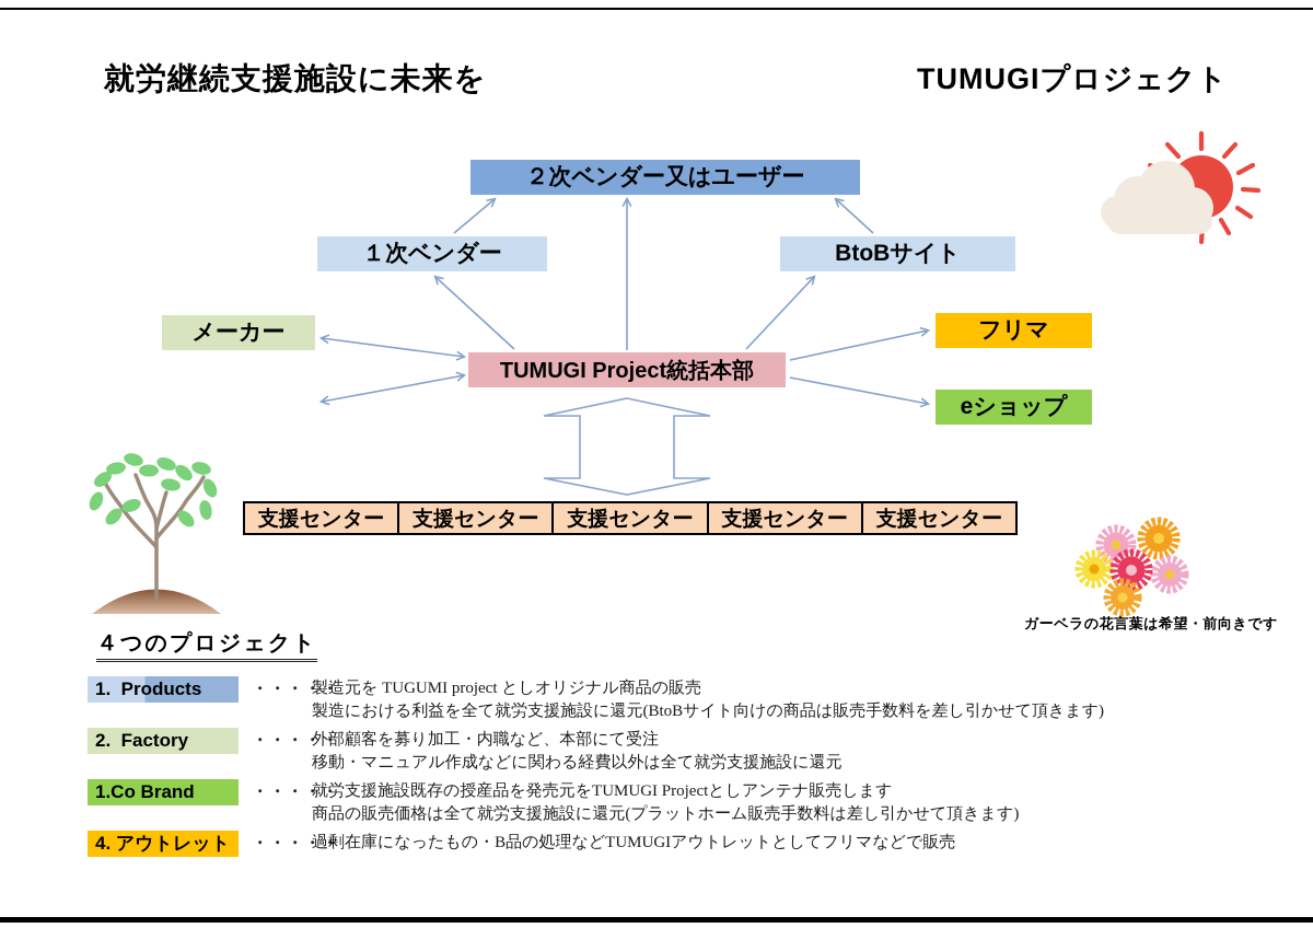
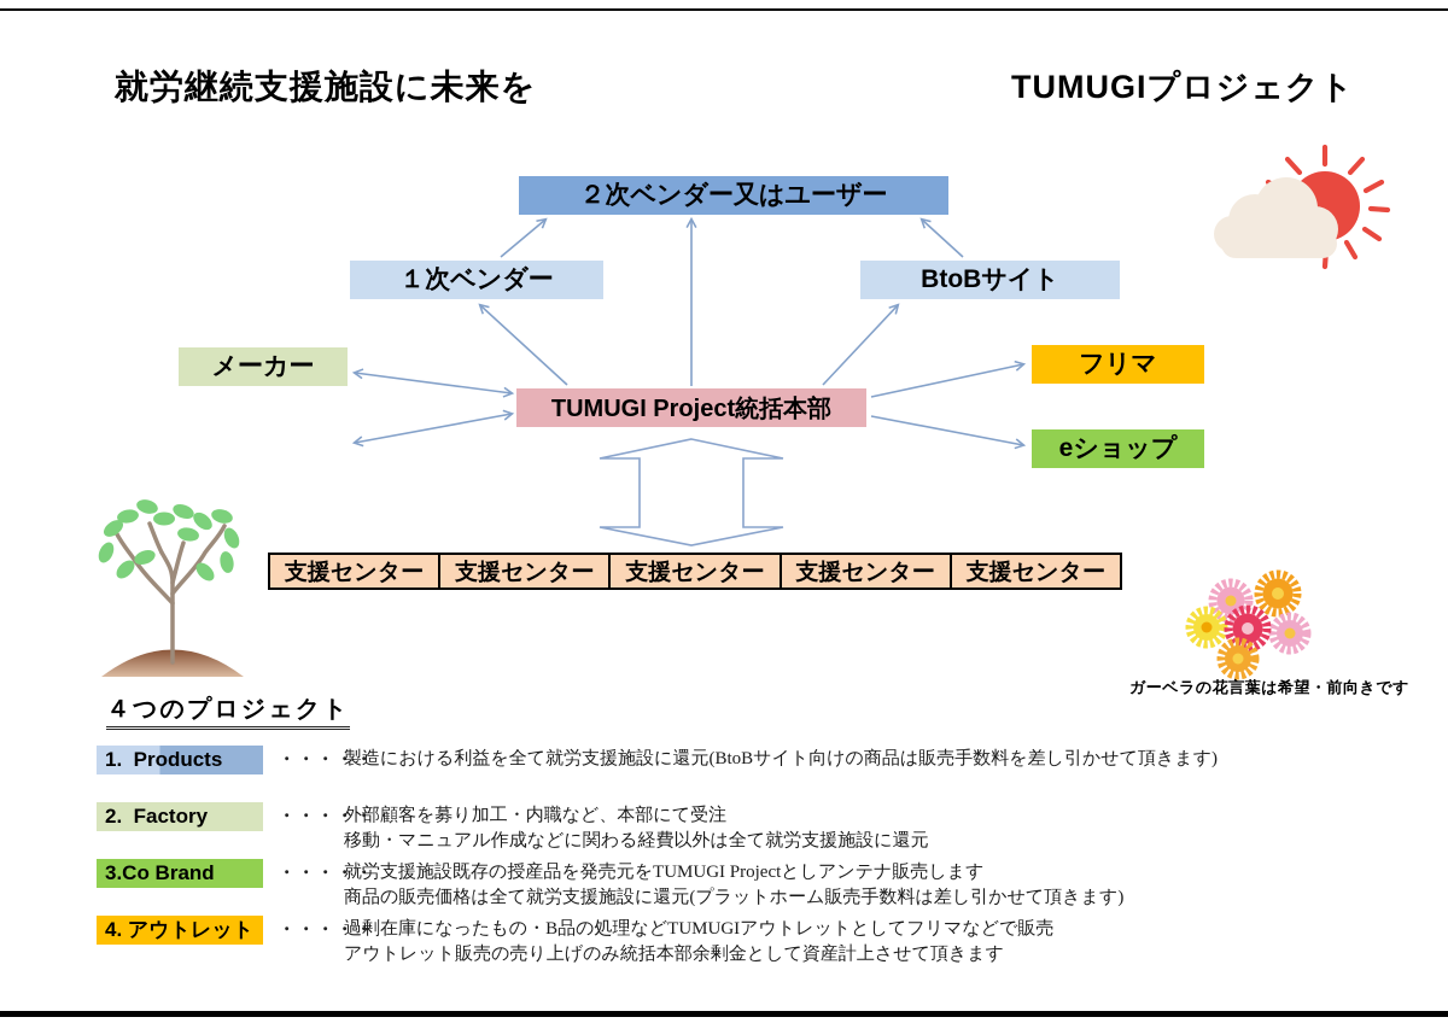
  就労継続支援施設に未来を
  TUMUGIプロジェクト
  ２次ベンダー又はユーザー
  １次ベンダー
  BtoBサイト
  メーカー
  TUMUGI Project統括本部
  フリマ
  eショップ
  支援センター
  支援センター
  支援センター
  支援センター
  支援センター
  ガーベラの花言葉は希望・前向きです
  ４つのプロジェクト
  1. Products
- 製造元を TUGUMI project としオリジナル商品の販売
  製造における利益を全て就労支援施設に還元(BtoBサイト向けの商品は販売手数料を差し引かせて頂きます)
  2. Factory
  外部顧客を募り加工・内職など、本部にて受注
  移動・マニュアル作成などに関わる経費以外は全て就労支援施設に還元
- 1.Co Brand
+ 3.Co Brand
  就労支援施設既存の授産品を発売元をTUMUGI Projectとしアンテナ販売します
  商品の販売価格は全て就労支援施設に還元(プラットホーム販売手数料は差し引かせて頂きます)
  4. アウトレット
  過剰在庫になったもの・B品の処理などTUMUGIアウトレットとしてフリマなどで販売
+ アウトレット販売の売り上げのみ統括本部余剰金として資産計上させて頂きます
